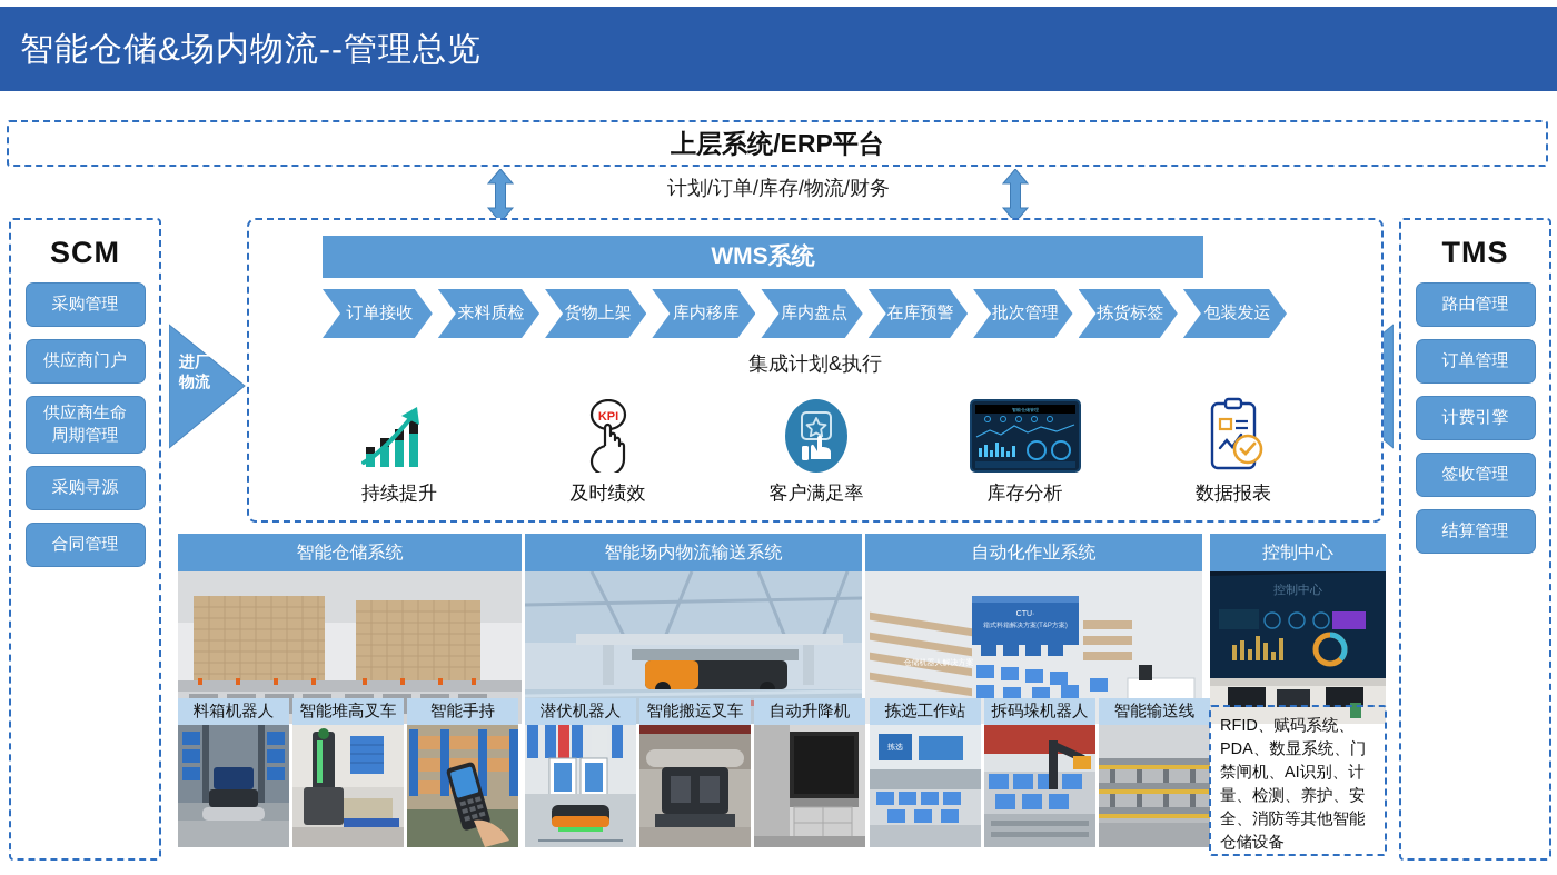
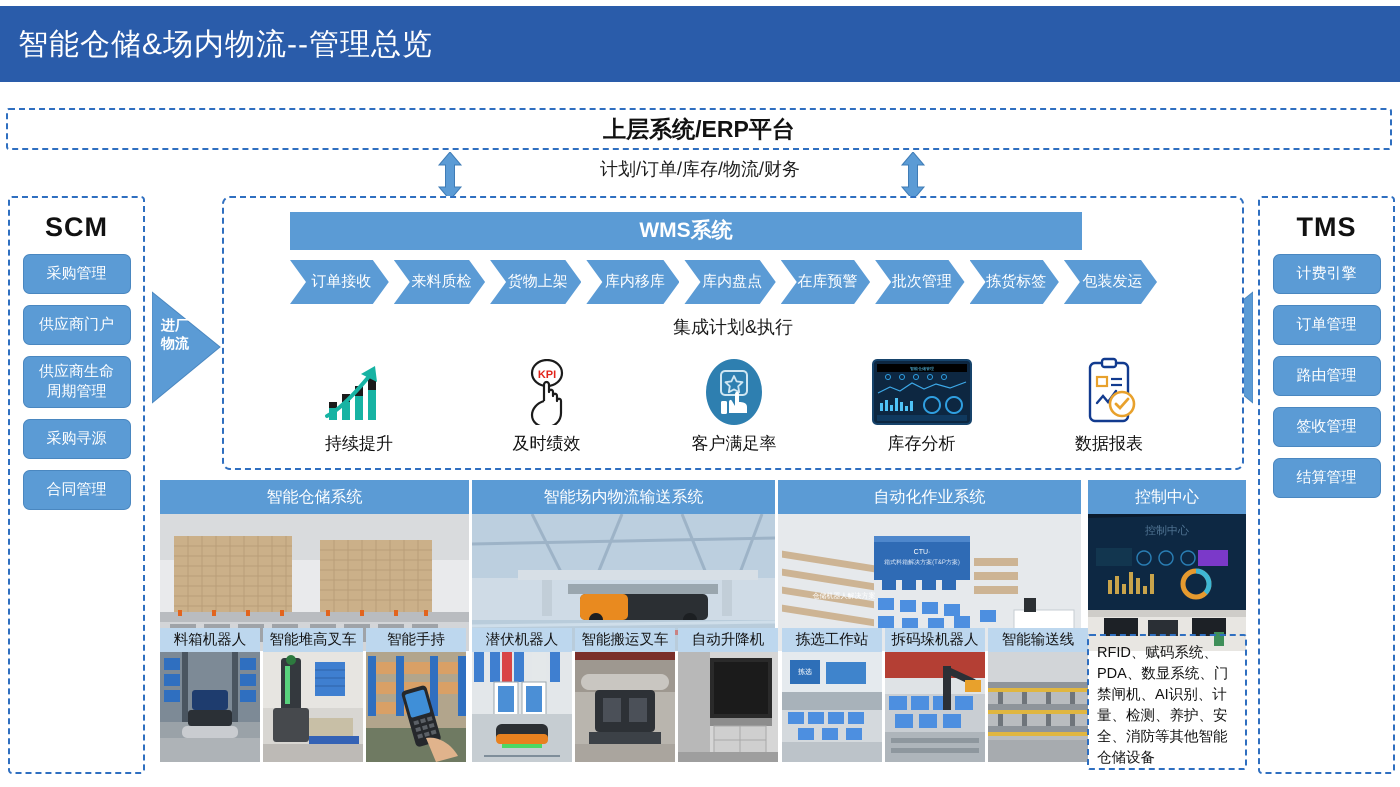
  智能仓储&场内物流--管理总览
  上层系统/ERP平台
  计划/订单/库存/物流/财务
  SCM
  采购管理
  供应商门户
  供应商生命
  周期管理
  采购寻源
  合同管理
  TMS
- 路由管理
+ 计费引擎
  订单管理
- 计费引擎
+ 路由管理
  签收管理
  结算管理
  进厂
  物流
  WMS系统
  订单接收
  来料质检
  货物上架
  库内移库
  库内盘点
  在库预警
  批次管理
  拣货标签
  包装发运
  集成计划&执行
  持续提升
  KPI
  及时绩效
  客户满足率
  库存分析
  数据报表
  智能仓储系统
  智能场内物流输送系统
  自动化作业系统
  控制中心
  控制中心
  料箱机器人
  智能堆高叉车
  智能手持
  潜伏机器人
  智能搬运叉车
  自动升降机
  拣选工作站
  拆码垛机器人
  智能输送线
  RFID、赋码系统、PDA、数显系统、门禁闸机、AI识别、计量、检测、养护、安全、消防等其他智能仓储设备
